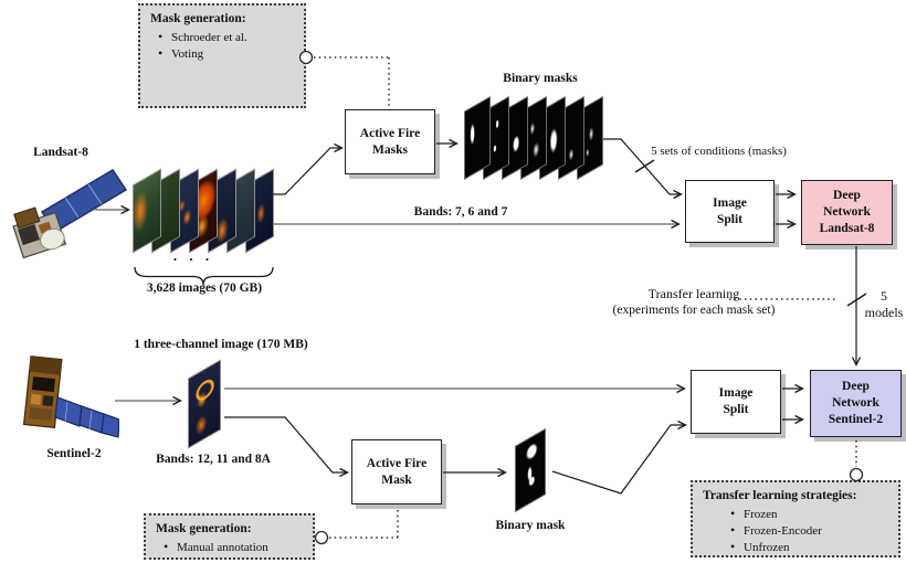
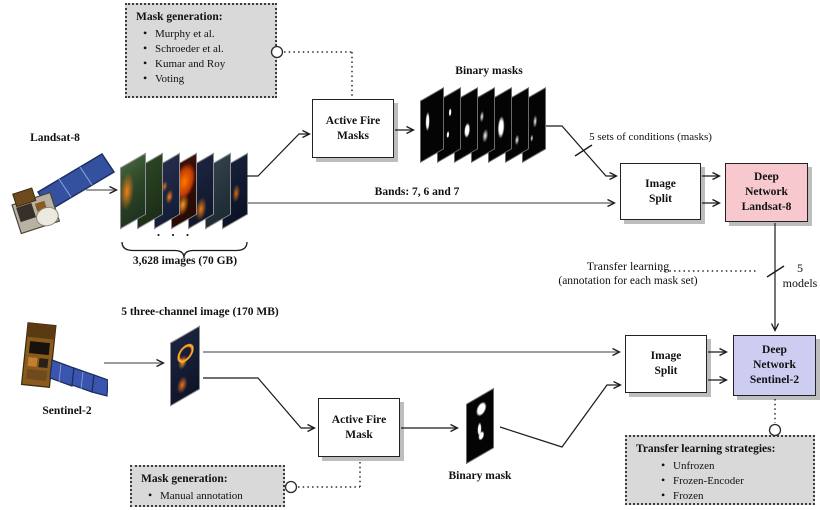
  Mask generation:
+ Murphy et al.
  Schroeder et al.
+ Kumar and Roy
  Voting
  Landsat-8
  . . .
  3,628 images (70 GB)
  Bands: 7, 6 and 7
  Active Fire Masks
  Binary masks
  5 sets of conditions (masks)
  Image Split
  Deep Network Landsat-8
  Transfer learning
- (experiments for each mask set)
+ (annotation for each mask set)
  5
  models
- 1 three-channel image (170 MB)
+ 5 three-channel image (170 MB)
  Sentinel-2
- Bands: 12, 11 and 8A
  Active Fire Mask
  Binary mask
  Image Split
  Deep Network Sentinel-2
  Mask generation:
  Manual annotation
  Transfer learning strategies:
- Frozen
+ Unfrozen
  Frozen-Encoder
- Unfrozen
+ Frozen
